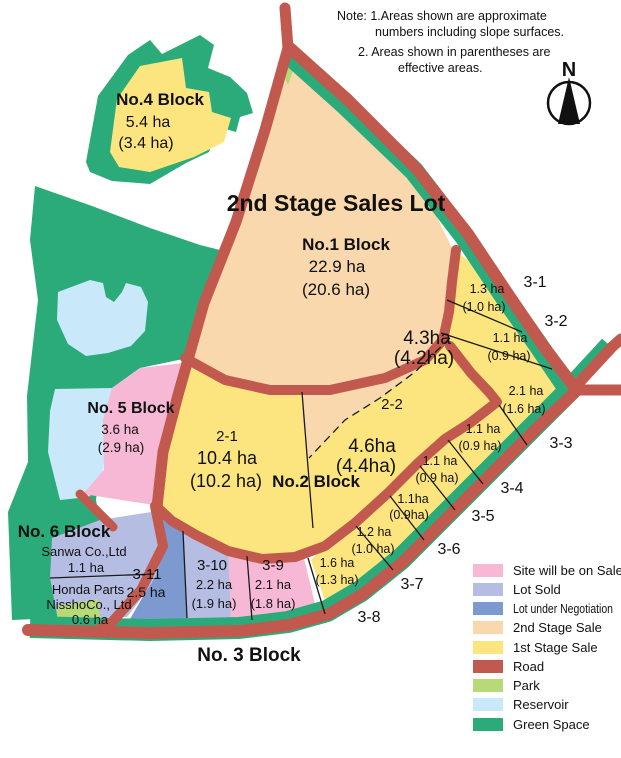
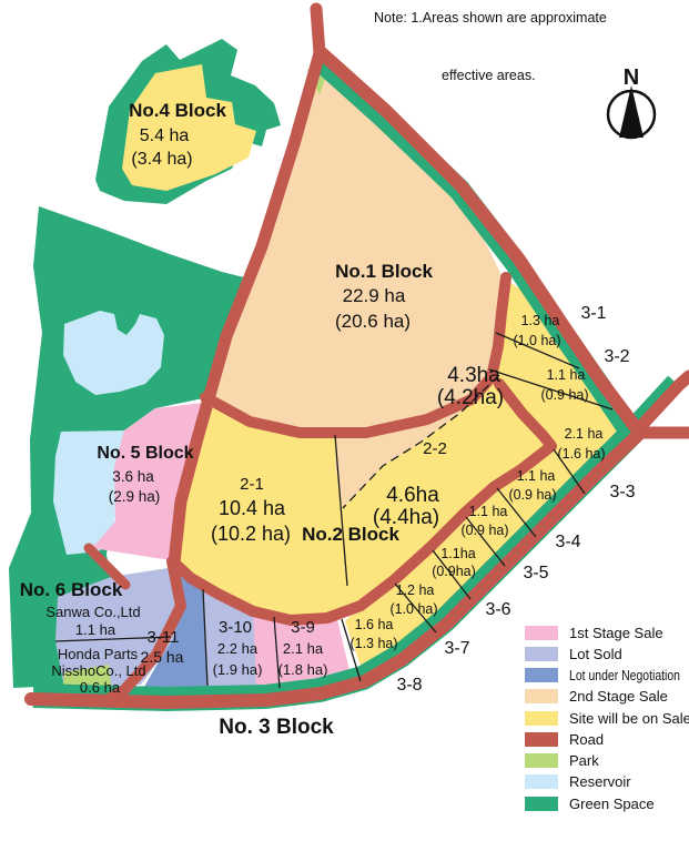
  Note: 1.Areas shown are approximate
- numbers including slope surfaces.
- 2. Areas shown in parentheses are
  effective areas.
  N
- 2nd Stage Sales Lot
  No.1 Block
  22.9 ha
  (20.6 ha)
  No.4 Block
  5.4 ha
  (3.4 ha)
  No. 5 Block
  3.6 ha
  (2.9 ha)
  No. 6 Block
  Sanwa Co.,Ltd
  1.1 ha
  Honda Parts
  NisshoCo., Ltd
  0.6 ha
  No. 3 Block
  No.2 Block
  2-1
  10.4 ha
  (10.2 ha)
  4.3ha
  (4.2ha)
  2-2
  4.6ha
  (4.4ha)
  1.3 ha
  (1.0 ha)
  1.1 ha
  (0.9 ha)
  2.1 ha
  (1.6 ha)
  1.1 ha
  (0.9 ha)
  1.1 ha
  (0.9 ha)
  1.1ha
  (0.9ha)
  1.2 ha
  (1.0 ha)
  1.6 ha
  (1.3 ha)
  3-1
  3-2
  3-3
  3-4
  3-5
  3-6
  3-7
  3-8
  3-11
  2.5 ha
  3-10
  2.2 ha
  (1.9 ha)
  3-9
  2.1 ha
  (1.8 ha)
- Site will be on Sale
+ 1st Stage Sale
  Lot Sold
  Lot under Negotiation
  2nd Stage Sale
- 1st Stage Sale
+ Site will be on Sale
  Road
  Park
  Reservoir
  Green Space
